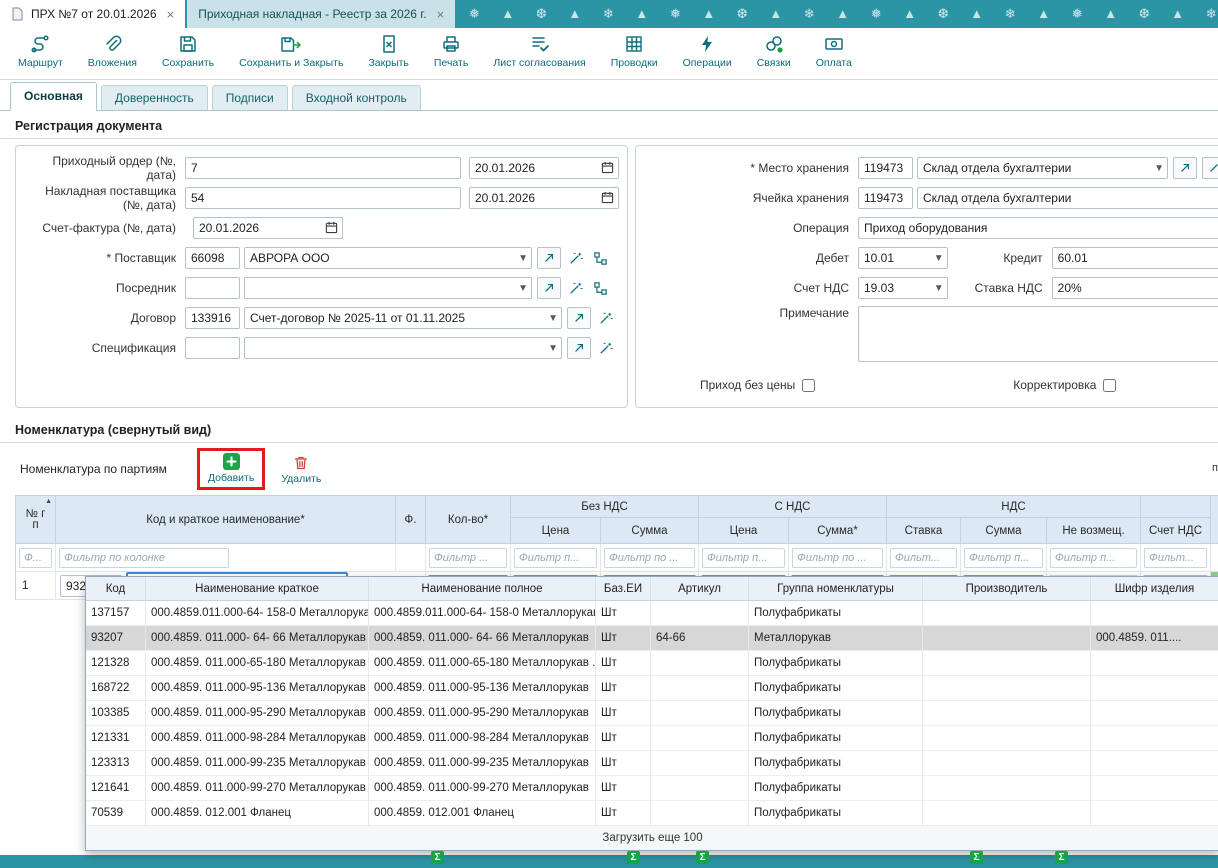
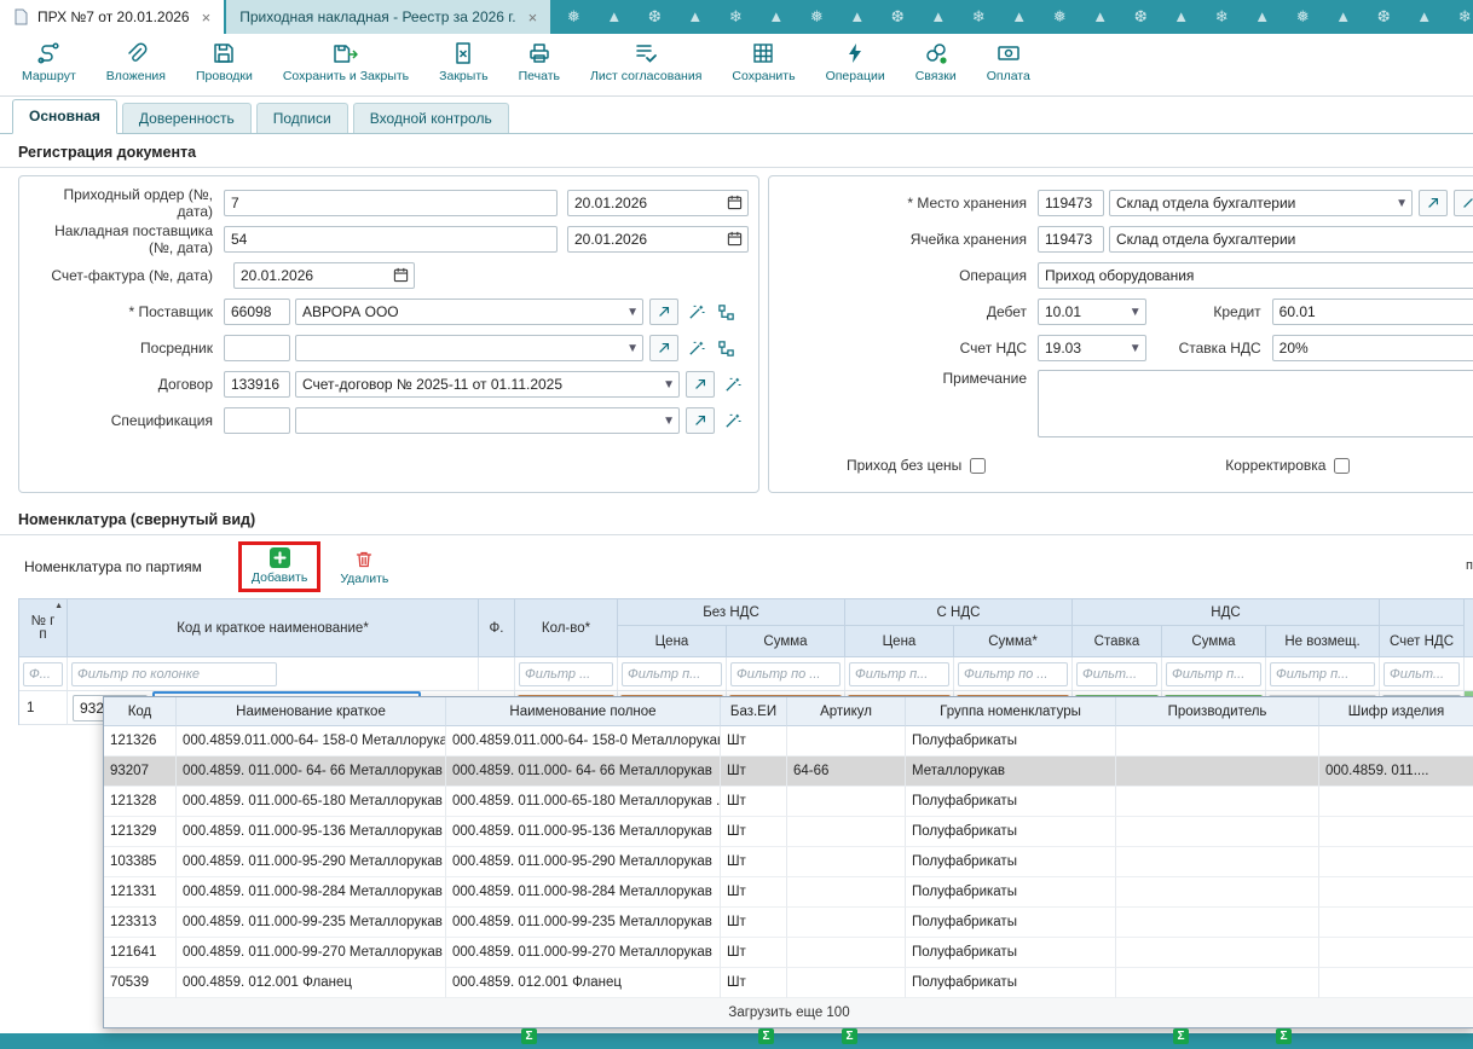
  ПРХ №7 от 20.01.2026
  ×
  Приходная накладная - Реестр за 2026 г.
  ×
  Маршрут
  Вложения
- Сохранить
+ Проводки
  Сохранить и Закрыть
  Закрыть
  Печать
  Лист согласования
- Проводки
+ Сохранить
  Операции
  Связки
  Оплата
  Основная
  Доверенность
  Подписи
  Входной контроль
  Регистрация документа
  Приходный ордер (№, дата)
  7
  20.01.2026
  Накладная поставщика (№, дата)
  54
  20.01.2026
  Счет-фактура (№, дата)
  20.01.2026
  * Поставщик
  66098
  АВРОРА ООО
  ▼
  Посредник
  ▼
  Договор
  133916
  Счет-договор № 2025-11 от 01.11.2025
  ▼
  Спецификация
  ▼
  * Место хранения
  119473
  Склад отдела бухгалтерии
  ▼
  Ячейка хранения
  119473
  Склад отдела бухгалтерии
  Операция
  Приход оборудования
  Дебет
  10.01
  ▼
  Кредит
  60.01
  Счет НДС
  19.03
  ▼
  Ставка НДС
  20%
  Примечание
  Приход без цены
  Корректировка
  Номенклатура (свернутый вид)
  Номенклатура по партиям
  Добавить
  Удалить
  п
  № г
  п
  Код и краткое наименование*
  Ф.
  Кол-во*
  Без НДС
  С НДС
  НДС
  Цена
  Сумма
  Цена
  Сумма*
  Ставка
  Сумма
  Не возмещ.
  Счет НДС
  Ф...
  Фильтр по колонке
  Фильтр ...
  Фильтр п...
  Фильтр по ...
  Фильтр п...
  Фильтр по ...
  Фильт...
  Фильтр п...
  Фильтр п...
  Фильт...
  1
  Код
  Наименование краткое
  Наименование полное
  Баз.ЕИ
  Артикул
  Группа номенклатуры
  Производитель
  Шифр изделия
- 137157
+ 121326
  000.4859.011.000-64- 158-0 Металлорука
  000.4859.011.000-64- 158-0 Металлорука
  Шт
  Полуфабрикаты
  93207
  000.4859. 011.000- 64- 66 Металлорукав
  000.4859. 011.000- 64- 66 Металлорукав
  Шт
  64-66
  Металлорукав
  000.4859. 011....
  121328
  000.4859. 011.000-65-180 Металлорукав
  000.4859. 011.000-65-180 Металлорукав .
  Шт
  Полуфабрикаты
- 168722
+ 121329
  000.4859. 011.000-95-136 Металлорукав
  000.4859. 011.000-95-136 Металлорукав
  Шт
  Полуфабрикаты
  103385
  000.4859. 011.000-95-290 Металлорукав
  000.4859. 011.000-95-290 Металлорукав
  Шт
  Полуфабрикаты
  121331
  000.4859. 011.000-98-284 Металлорукав
  000.4859. 011.000-98-284 Металлорукав
  Шт
  Полуфабрикаты
  123313
  000.4859. 011.000-99-235 Металлорукав
  000.4859. 011.000-99-235 Металлорукав
  Шт
  Полуфабрикаты
  121641
  000.4859. 011.000-99-270 Металлорукав
  000.4859. 011.000-99-270 Металлорукав
  Шт
  Полуфабрикаты
  70539
  000.4859. 012.001 Фланец
  000.4859. 012.001 Фланец
  Шт
  Полуфабрикаты
  Загрузить еще 100
  Σ
  Σ
  Σ
  Σ
  Σ
